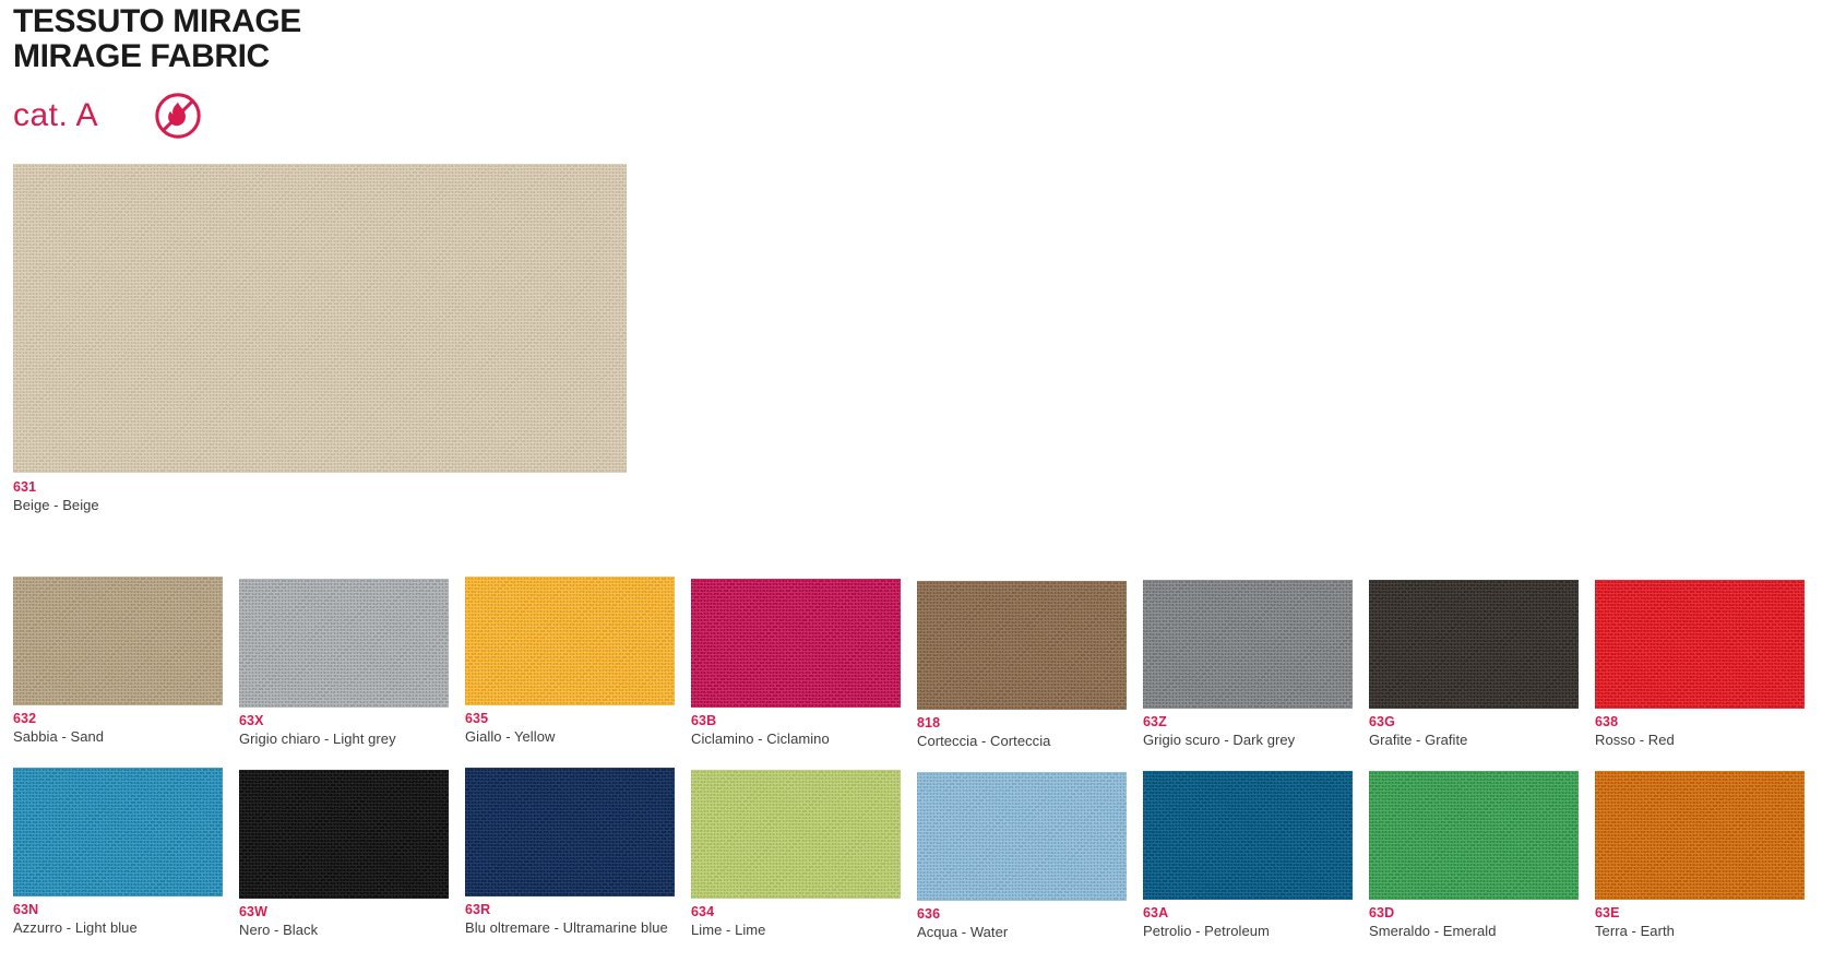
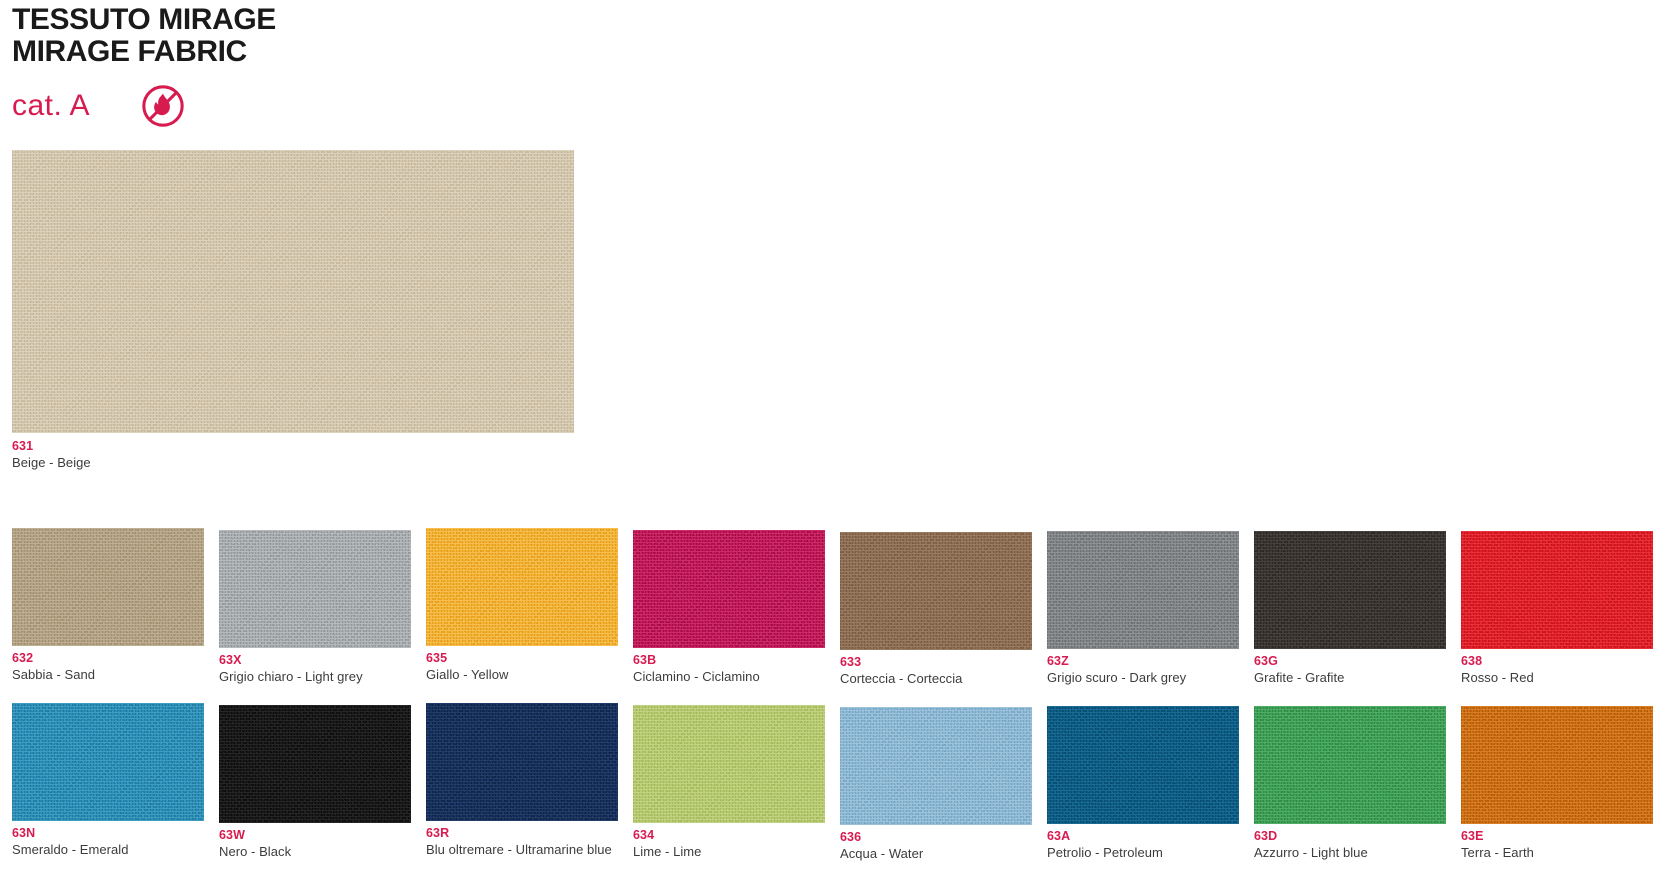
  TESSUTO MIRAGE
  MIRAGE FABRIC
  cat. A
  631
  Beige - Beige
  632
  Sabbia - Sand
  63X
  Grigio chiaro - Light grey
  635
  Giallo - Yellow
  63B
  Ciclamino - Ciclamino
- 818
+ 633
  Corteccia - Corteccia
  63Z
  Grigio scuro - Dark grey
  63G
  Grafite - Grafite
  638
  Rosso - Red
  63N
- Azzurro - Light blue
+ Smeraldo - Emerald
  63W
  Nero - Black
  63R
  Blu oltremare - Ultramarine blue
  634
  Lime - Lime
  636
  Acqua - Water
  63A
  Petrolio - Petroleum
  63D
- Smeraldo - Emerald
+ Azzurro - Light blue
  63E
  Terra - Earth
